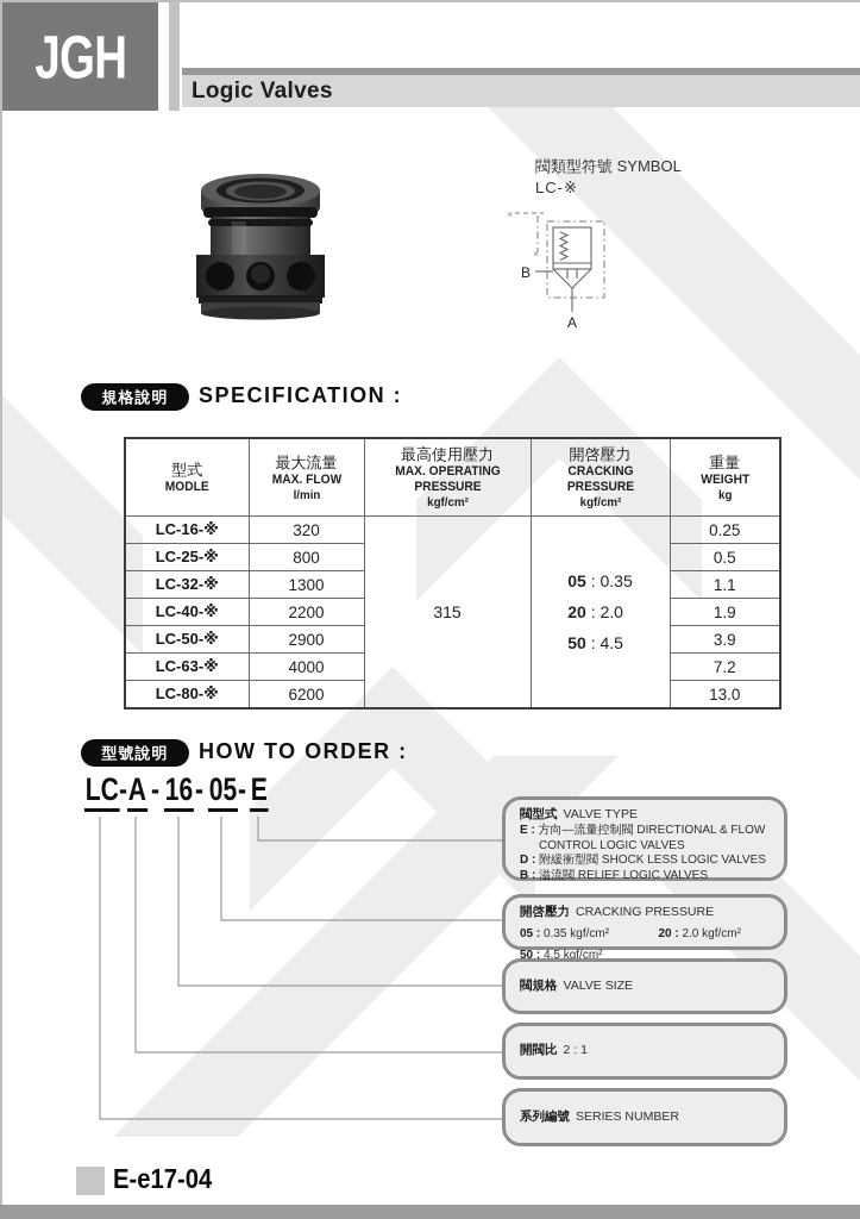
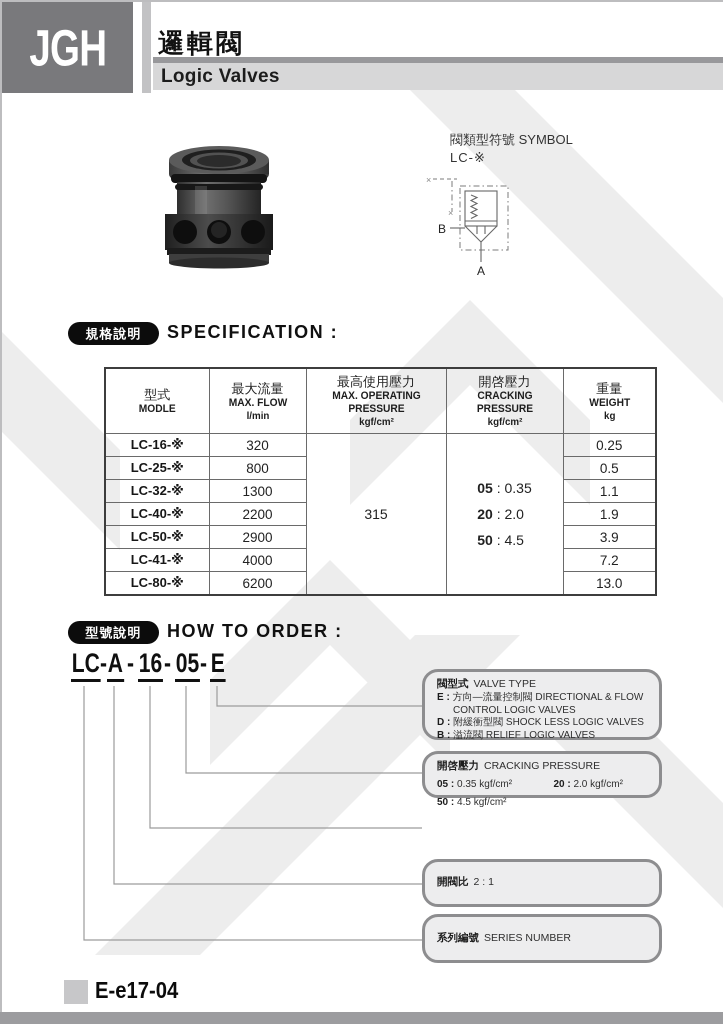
  JGH
+ 邏輯閥
  Logic Valves
  閥類型符號 SYMBOL
  LC-※
  ×
  ×
  B
  A
  規格說明
  SPECIFICATION :
  型式 MODLE	最大流量 MAX. FLOW l/min	最高使用壓力 MAX. OPERATING PRESSURE kgf/cm²	開啓壓力 CRACKING PRESSURE kgf/cm²	重量 WEIGHT kg
  LC-16-※	320	315	05 : 0.35 20 : 2.0 50 : 4.5	0.25
  LC-25-※	800	0.5
  LC-32-※	1300	1.1
  LC-40-※	2200	1.9
  LC-50-※	2900	3.9
- LC-63-※	4000	7.2
+ LC-41-※	4000	7.2
  LC-80-※	6200	13.0
  型號說明
  HOW TO ORDER :
  LC
  -
  A
  -
  16
  -
  05
  -
  E
  閥型式 VALVE TYPE
  E : 方向—流量控制閥 DIRECTIONAL & FLOW CONTROL LOGIC VALVES
  D : 附緩衝型閥 SHOCK LESS LOGIC VALVES
  B : 溢流閥 RELIEF LOGIC VALVES
  開啓壓力 CRACKING PRESSURE
  05 : 0.35 kgf/cm² 20 : 2.0 kgf/cm²
  50 : 4.5 kgf/cm²
- 閥規格 VALVE SIZE
  開閥比 2 : 1
  系列編號 SERIES NUMBER
  E-e17-04
